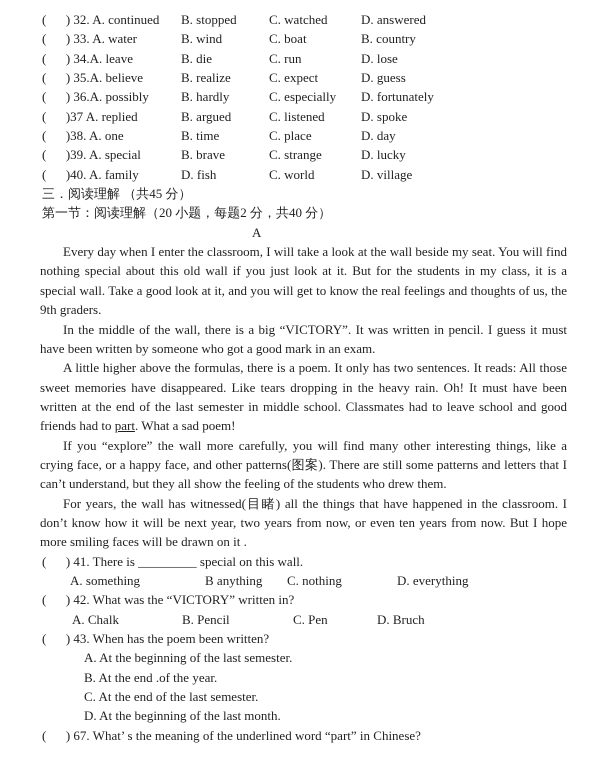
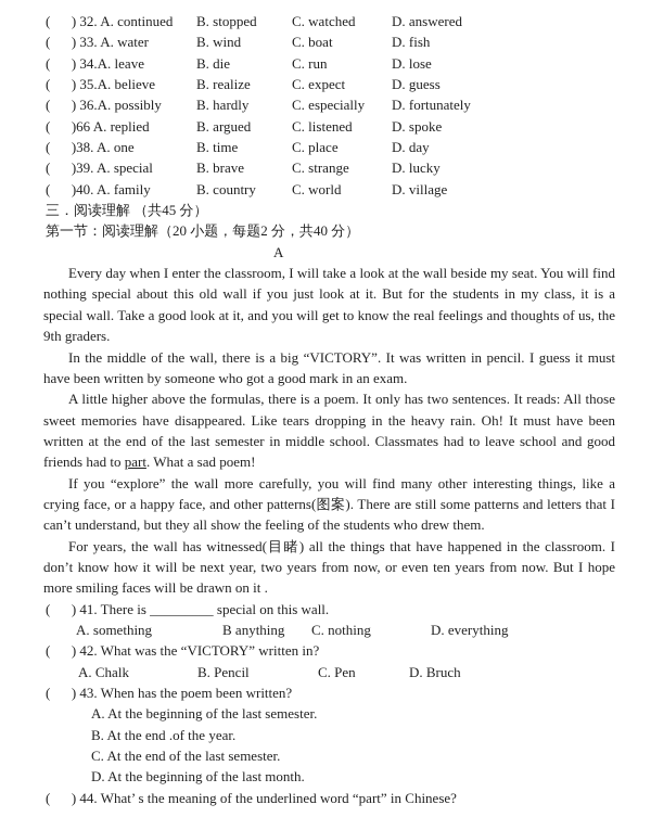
  ( ) 32. A. continued
  B. stopped
  C. watched
  D. answered
  ( ) 33. A. water
  B. wind
  C. boat
- B. country
+ D. fish
  ( ) 34.A. leave
  B. die
  C. run
  D. lose
  ( ) 35.A. believe
  B. realize
  C. expect
  D. guess
  ( ) 36.A. possibly
  B. hardly
  C. especially
  D. fortunately
- ( )37 A. replied
+ ( )66 A. replied
  B. argued
  C. listened
  D. spoke
  ( )38. A. one
  B. time
  C. place
  D. day
  ( )39. A. special
  B. brave
  C. strange
  D. lucky
  ( )40. A. family
- D. fish
+ B. country
  C. world
  D. village
  三．阅读理解 （共45 分）
  第一节：阅读理解（20 小题，每题2 分，共40 分）
  A
  Every day when I enter the classroom, I will take a look at the wall beside my seat. You will find nothing special about this old wall if you just look at it. But for the students in my class, it is a special wall. Take a good look at it, and you will get to know the real feelings and thoughts of us, the 9th graders.
  In the middle of the wall, there is a big “VICTORY”. It was written in pencil. I guess it must have been written by someone who got a good mark in an exam.
  A little higher above the formulas, there is a poem. It only has two sentences. It reads: All those sweet memories have disappeared. Like tears dropping in the heavy rain. Oh! It must have been written at the end of the last semester in middle school. Classmates had to leave school and good friends had to part. What a sad poem!
  If you “explore” the wall more carefully, you will find many other interesting things, like a crying face, or a happy face, and other patterns(图案). There are still some patterns and letters that I can’t understand, but they all show the feeling of the students who drew them.
  For years, the wall has witnessed(目睹) all the things that have happened in the classroom. I don’t know how it will be next year, two years from now, or even ten years from now. But I hope more smiling faces will be drawn on it .
  ( ) 41. There is _________ special on this wall.
  A. something
  B anything
  C. nothing
  D. everything
  ( ) 42. What was the “VICTORY” written in?
  A. Chalk
  B. Pencil
  C. Pen
  D. Bruch
  ( ) 43. When has the poem been written?
  A. At the beginning of the last semester.
  B. At the end .of the year.
  C. At the end of the last semester.
  D. At the beginning of the last month.
- ( ) 67. What’ s the meaning of the underlined word “part” in Chinese?
+ ( ) 44. What’ s the meaning of the underlined word “part” in Chinese?
